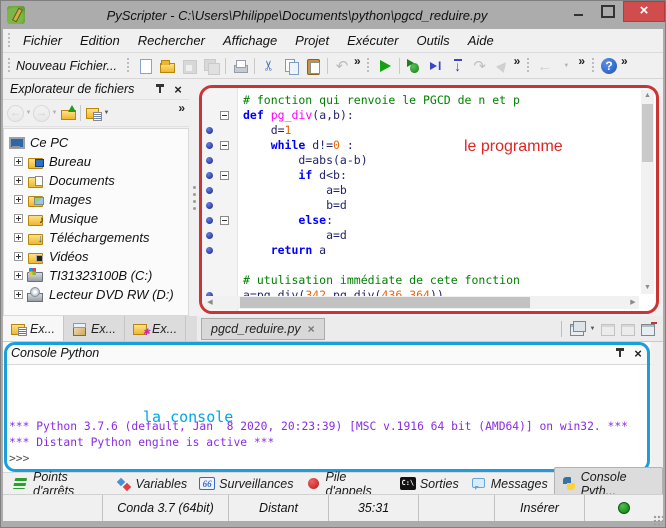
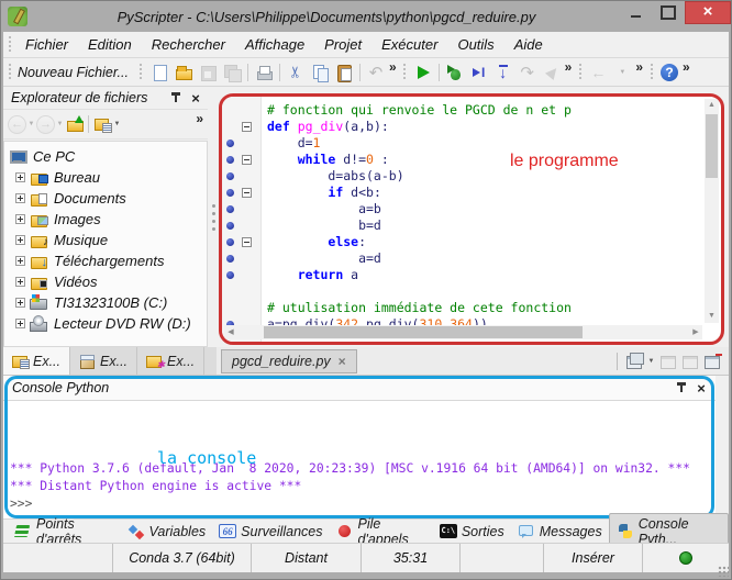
  PyScripter - C:\Users\Philippe\Documents\python\pgcd_reduire.py
  Fichier Edition Rechercher Affichage Projet Exécuter Outils Aide
  Nouveau Fichier...
  »
  »
  »
  »
  Explorateur de fichiers
  »
  Ce PC
  Bureau
  Documents
  Images
  Musique
  Téléchargements
  Vidéos
  TI31323100B (C:)
  Lecteur DVD RW (D:)
  # fonction qui renvoie le PGCD de n et p
  def pg_div(a,b):
  d=1
  while d!=0 :
  d=abs(a-b)
  if d<b:
  a=b
  b=d
  else:
  a=d
  return a
  # utulisation immédiate de cete fonction
- a=pg_div(342,pg_div(436,364))
+ a=pg_div(342,pg_div(310,364))
  le programme
  Ex...
  Ex...
  Ex...
  pgcd_reduire.py
  ×
  Console Python
  la console
  *** Python 3.7.6 (default, Jan 8 2020, 20:23:39) [MSC v.1916 64 bit (AMD64)] on win32. ***
  *** Distant Python engine is active ***
  >>>
  Points d'arrêts
  Variables
  Surveillances
  Pile d'appels
  Sorties
  Messages
  Console Pyth...
  Conda 3.7 (64bit)
  Distant
  35:31
  Insérer
